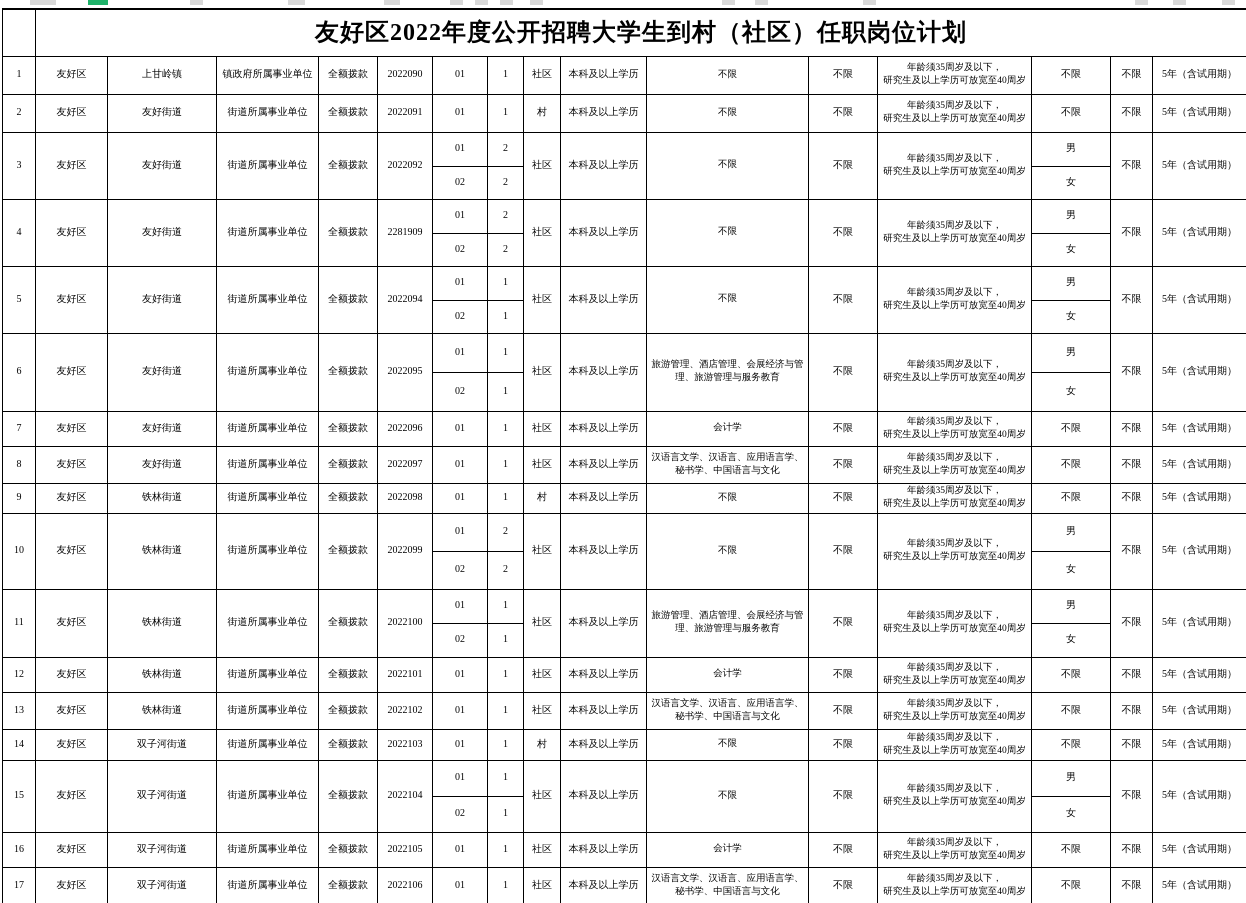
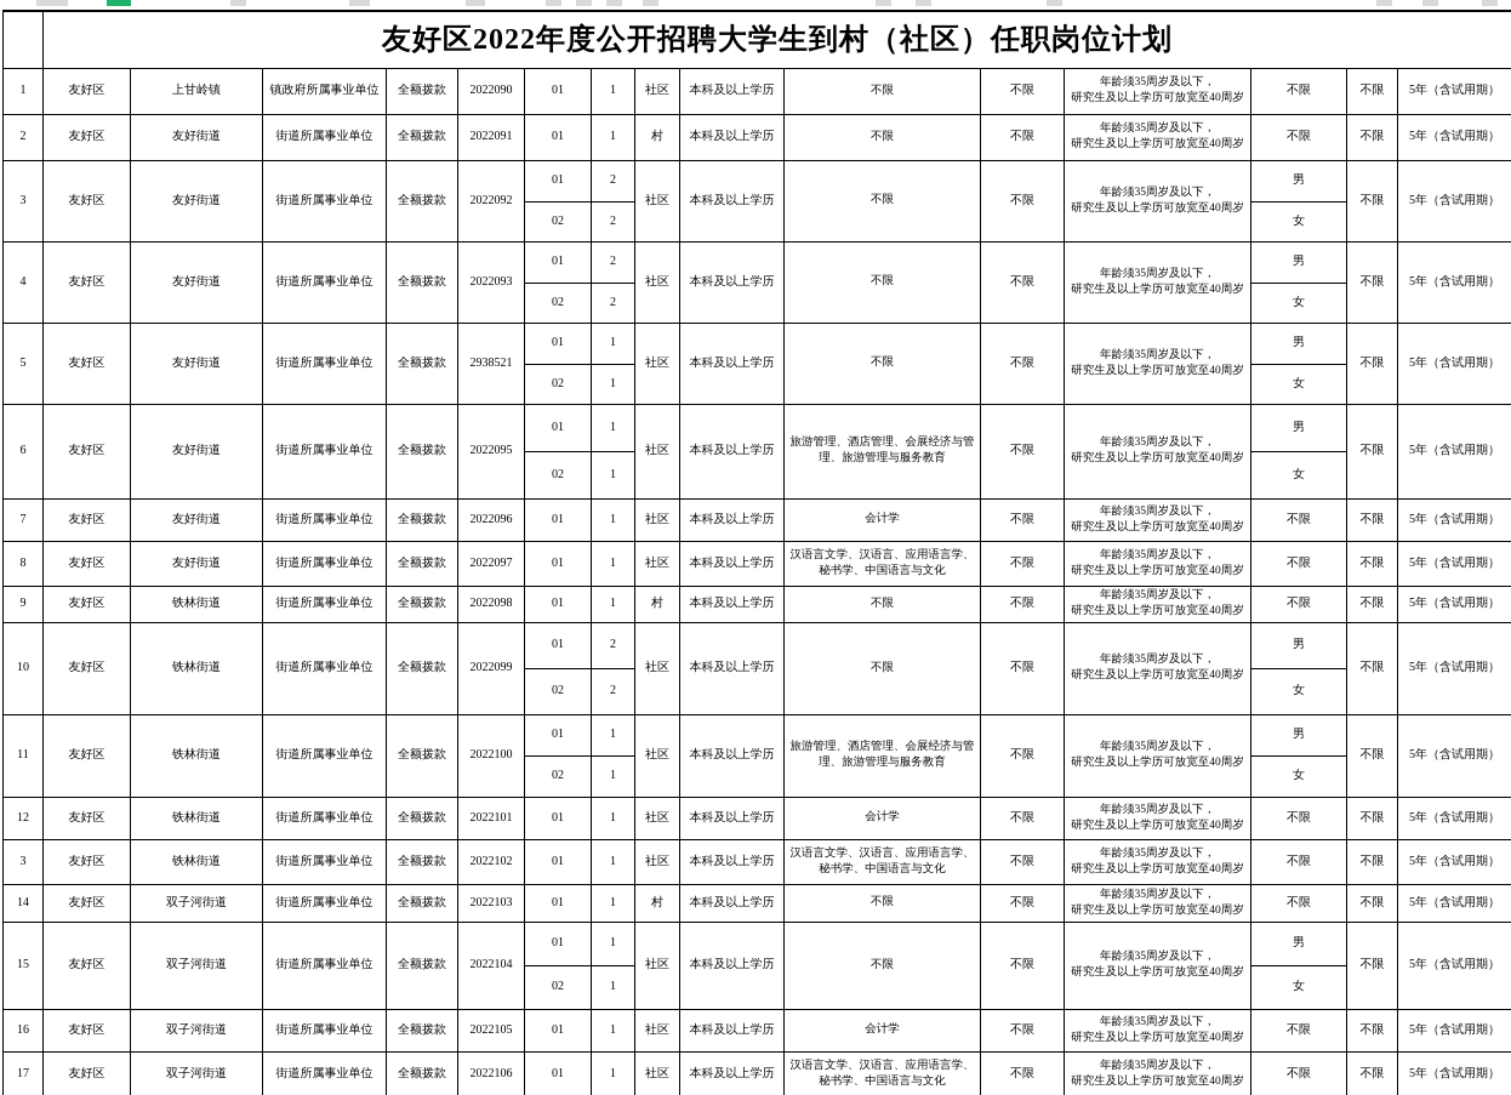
  	友好区2022年度公开招聘大学生到村（社区）任职岗位计划
  1	友好区	上甘岭镇	镇政府所属事业单位	全额拨款	2022090	01	1	社区	本科及以上学历	不限	不限	年龄须35周岁及以下， 研究生及以上学历可放宽至40周岁	不限	不限	5年（含试用期）
  2	友好区	友好街道	街道所属事业单位	全额拨款	2022091	01	1	村	本科及以上学历	不限	不限	年龄须35周岁及以下， 研究生及以上学历可放宽至40周岁	不限	不限	5年（含试用期）
  3	友好区	友好街道	街道所属事业单位	全额拨款	2022092	01	2	社区	本科及以上学历	不限	不限	年龄须35周岁及以下， 研究生及以上学历可放宽至40周岁	男	不限	5年（含试用期）
  02	2	女
- 4	友好区	友好街道	街道所属事业单位	全额拨款	2281909	01	2	社区	本科及以上学历	不限	不限	年龄须35周岁及以下， 研究生及以上学历可放宽至40周岁	男	不限	5年（含试用期）
+ 4	友好区	友好街道	街道所属事业单位	全额拨款	2022093	01	2	社区	本科及以上学历	不限	不限	年龄须35周岁及以下， 研究生及以上学历可放宽至40周岁	男	不限	5年（含试用期）
  02	2	女
- 5	友好区	友好街道	街道所属事业单位	全额拨款	2022094	01	1	社区	本科及以上学历	不限	不限	年龄须35周岁及以下， 研究生及以上学历可放宽至40周岁	男	不限	5年（含试用期）
+ 5	友好区	友好街道	街道所属事业单位	全额拨款	2938521	01	1	社区	本科及以上学历	不限	不限	年龄须35周岁及以下， 研究生及以上学历可放宽至40周岁	男	不限	5年（含试用期）
  02	1	女
  6	友好区	友好街道	街道所属事业单位	全额拨款	2022095	01	1	社区	本科及以上学历	旅游管理、酒店管理、会展经济与管理、旅游管理与服务教育	不限	年龄须35周岁及以下， 研究生及以上学历可放宽至40周岁	男	不限	5年（含试用期）
  02	1	女
  7	友好区	友好街道	街道所属事业单位	全额拨款	2022096	01	1	社区	本科及以上学历	会计学	不限	年龄须35周岁及以下， 研究生及以上学历可放宽至40周岁	不限	不限	5年（含试用期）
  8	友好区	友好街道	街道所属事业单位	全额拨款	2022097	01	1	社区	本科及以上学历	汉语言文学、汉语言、应用语言学、秘书学、中国语言与文化	不限	年龄须35周岁及以下， 研究生及以上学历可放宽至40周岁	不限	不限	5年（含试用期）
  9	友好区	铁林街道	街道所属事业单位	全额拨款	2022098	01	1	村	本科及以上学历	不限	不限	年龄须35周岁及以下， 研究生及以上学历可放宽至40周岁	不限	不限	5年（含试用期）
  10	友好区	铁林街道	街道所属事业单位	全额拨款	2022099	01	2	社区	本科及以上学历	不限	不限	年龄须35周岁及以下， 研究生及以上学历可放宽至40周岁	男	不限	5年（含试用期）
  02	2	女
  11	友好区	铁林街道	街道所属事业单位	全额拨款	2022100	01	1	社区	本科及以上学历	旅游管理、酒店管理、会展经济与管理、旅游管理与服务教育	不限	年龄须35周岁及以下， 研究生及以上学历可放宽至40周岁	男	不限	5年（含试用期）
  02	1	女
  12	友好区	铁林街道	街道所属事业单位	全额拨款	2022101	01	1	社区	本科及以上学历	会计学	不限	年龄须35周岁及以下， 研究生及以上学历可放宽至40周岁	不限	不限	5年（含试用期）
- 13	友好区	铁林街道	街道所属事业单位	全额拨款	2022102	01	1	社区	本科及以上学历	汉语言文学、汉语言、应用语言学、秘书学、中国语言与文化	不限	年龄须35周岁及以下， 研究生及以上学历可放宽至40周岁	不限	不限	5年（含试用期）
+ 3	友好区	铁林街道	街道所属事业单位	全额拨款	2022102	01	1	社区	本科及以上学历	汉语言文学、汉语言、应用语言学、秘书学、中国语言与文化	不限	年龄须35周岁及以下， 研究生及以上学历可放宽至40周岁	不限	不限	5年（含试用期）
  14	友好区	双子河街道	街道所属事业单位	全额拨款	2022103	01	1	村	本科及以上学历	不限	不限	年龄须35周岁及以下， 研究生及以上学历可放宽至40周岁	不限	不限	5年（含试用期）
  15	友好区	双子河街道	街道所属事业单位	全额拨款	2022104	01	1	社区	本科及以上学历	不限	不限	年龄须35周岁及以下， 研究生及以上学历可放宽至40周岁	男	不限	5年（含试用期）
  02	1	女
  16	友好区	双子河街道	街道所属事业单位	全额拨款	2022105	01	1	社区	本科及以上学历	会计学	不限	年龄须35周岁及以下， 研究生及以上学历可放宽至40周岁	不限	不限	5年（含试用期）
  17	友好区	双子河街道	街道所属事业单位	全额拨款	2022106	01	1	社区	本科及以上学历	汉语言文学、汉语言、应用语言学、秘书学、中国语言与文化	不限	年龄须35周岁及以下， 研究生及以上学历可放宽至40周岁	不限	不限	5年（含试用期）
